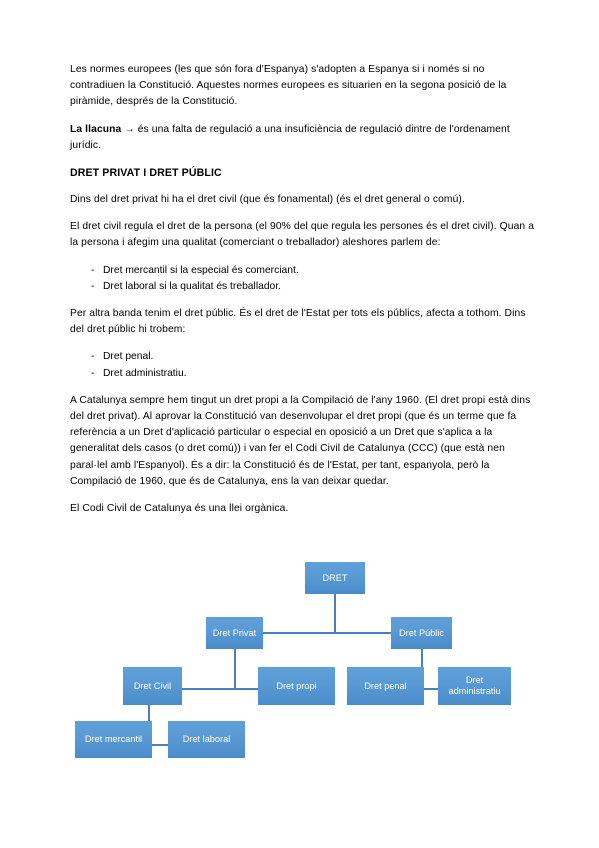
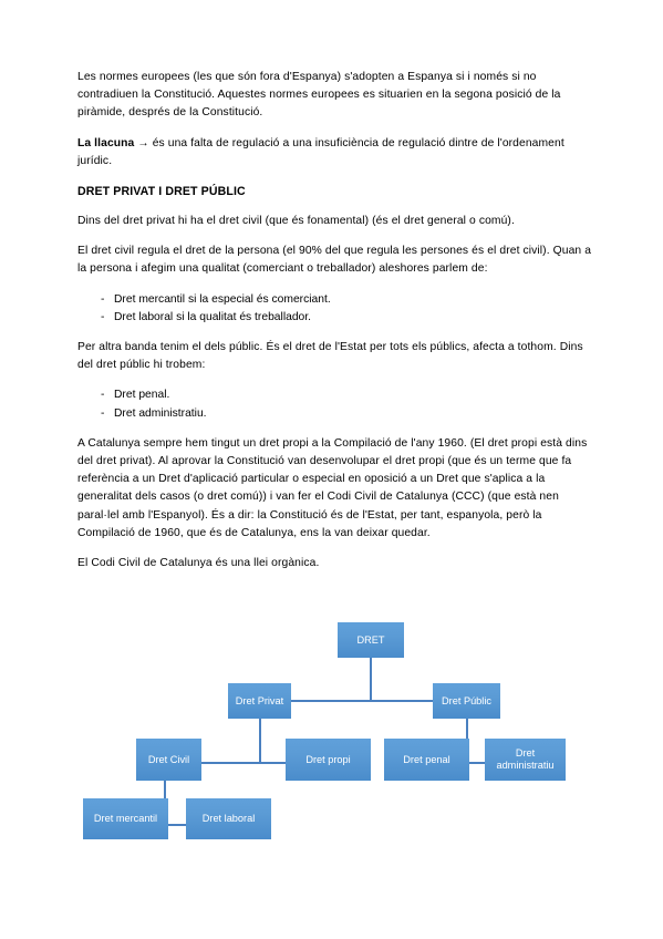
  Les normes europees (les que són fora d'Espanya) s'adopten a Espanya si i només si no contradiuen la Constitució. Aquestes normes europees es situarien en la segona posició de la piràmide, després de la Constitució.
  La llacuna → és una falta de regulació a una insuficiència de regulació dintre de l'ordenament jurídic.
  DRET PRIVAT I DRET PÚBLIC
  Dins del dret privat hi ha el dret civil (que és fonamental) (és el dret general o comú).
  El dret civil regula el dret de la persona (el 90% del que regula les persones és el dret civil). Quan a la persona i afegim una qualitat (comerciant o treballador) aleshores parlem de:
  -
  Dret mercantil si la especial és comerciant.
  -
  Dret laboral si la qualitat és treballador.
- Per altra banda tenim el dret públic. És el dret de l'Estat per tots els públics, afecta a tothom. Dins del dret públic hi trobem:
+ Per altra banda tenim el dels públic. És el dret de l'Estat per tots els públics, afecta a tothom. Dins del dret públic hi trobem:
  -
  Dret penal.
  -
  Dret administratiu.
  A Catalunya sempre hem tingut un dret propi a la Compilació de l'any 1960. (El dret propi està dins del dret privat). Al aprovar la Constitució van desenvolupar el dret propi (que és un terme que fa referència a un Dret d'aplicació particular o especial en oposició a un Dret que s'aplica a la generalitat dels casos (o dret comú)) i van fer el Codi Civil de Catalunya (CCC) (que està nen paral·lel amb l'Espanyol). És a dir: la Constitució és de l'Estat, per tant, espanyola, però la Compilació de 1960, que és de Catalunya, ens la van deixar quedar.
  El Codi Civil de Catalunya és una llei orgànica.
  DRET
  Dret Privat
  Dret Públic
  Dret Civil
  Dret propi
  Dret penal
  Dret administratiu
  Dret mercantil
  Dret laboral
